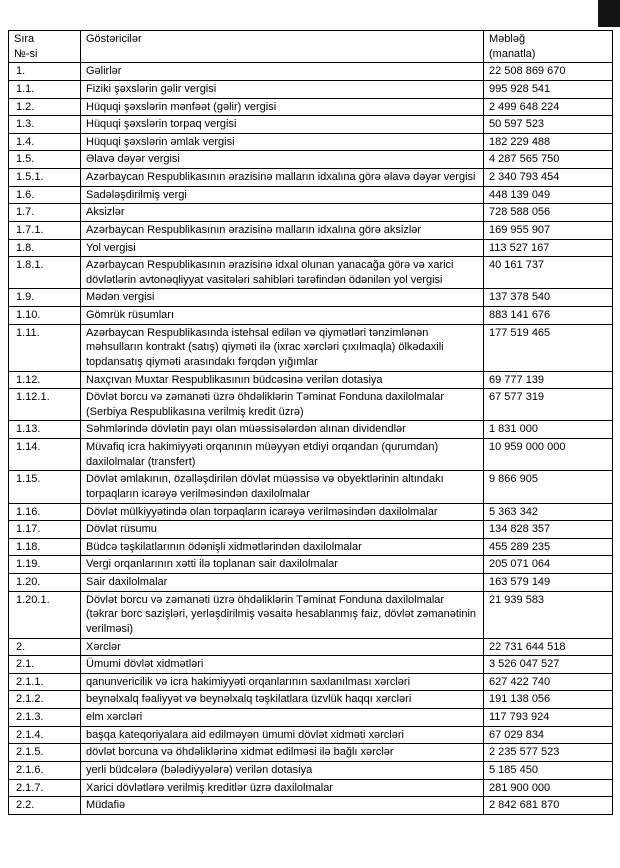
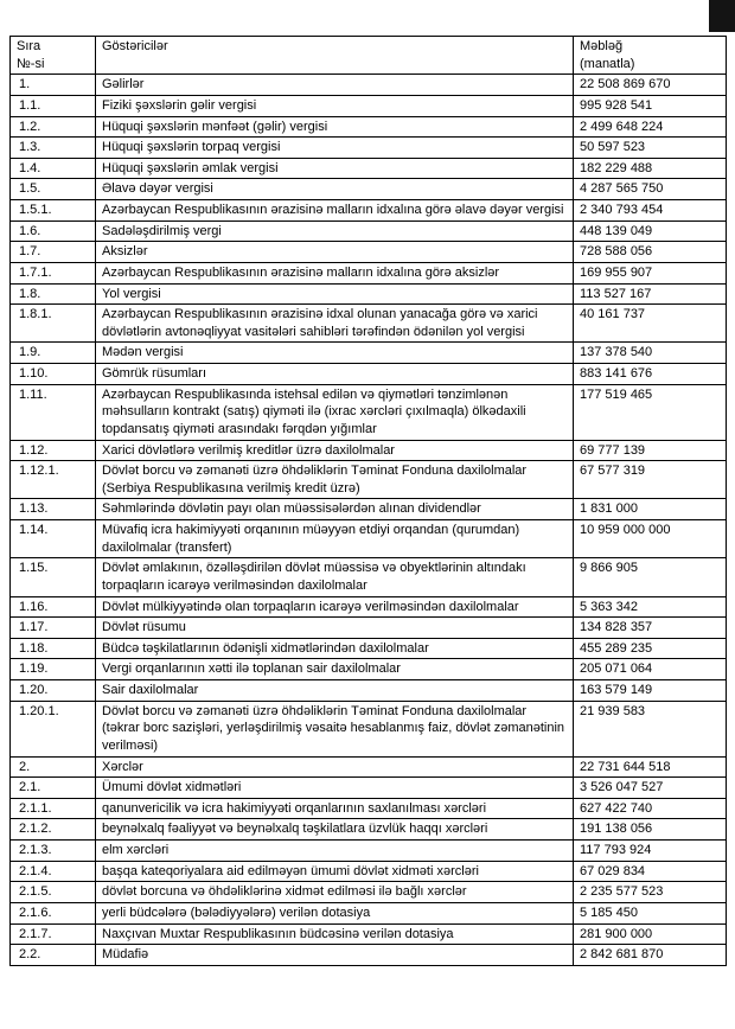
  Sıra №-si	Göstəricilər	Məbləğ (manatla)
  1.	Gəlirlər	22 508 869 670
  1.1.	Fiziki şəxslərin gəlir vergisi	995 928 541
  1.2.	Hüquqi şəxslərin mənfəət (gəlir) vergisi	2 499 648 224
  1.3.	Hüquqi şəxslərin torpaq vergisi	50 597 523
  1.4.	Hüquqi şəxslərin əmlak vergisi	182 229 488
  1.5.	Əlavə dəyər vergisi	4 287 565 750
  1.5.1.	Azərbaycan Respublikasının ərazisinə malların idxalına görə əlavə dəyər vergisi	2 340 793 454
  1.6.	Sadələşdirilmiş vergi	448 139 049
  1.7.	Aksizlər	728 588 056
  1.7.1.	Azərbaycan Respublikasının ərazisinə malların idxalına görə aksizlər	169 955 907
  1.8.	Yol vergisi	113 527 167
  1.8.1.	Azərbaycan Respublikasının ərazisinə idxal olunan yanacağa görə və xarici dövlətlərin avtonəqliyyat vasitələri sahibləri tərəfindən ödənilən yol vergisi	40 161 737
  1.9.	Mədən vergisi	137 378 540
  1.10.	Gömrük rüsumları	883 141 676
  1.11.	Azərbaycan Respublikasında istehsal edilən və qiymətləri tənzimlənən məhsulların kontrakt (satış) qiyməti ilə (ixrac xərcləri çıxılmaqla) ölkədaxili topdansatış qiyməti arasındakı fərqdən yığımlar	177 519 465
- 1.12.	Naxçıvan Muxtar Respublikasının büdcəsinə verilən dotasiya	69 777 139
+ 1.12.	Xarici dövlətlərə verilmiş kreditlər üzrə daxilolmalar	69 777 139
  1.12.1.	Dövlət borcu və zəmanəti üzrə öhdəliklərin Təminat Fonduna daxilolmalar (Serbiya Respublikasına verilmiş kredit üzrə)	67 577 319
  1.13.	Səhmlərində dövlətin payı olan müəssisələrdən alınan dividendlər	1 831 000
  1.14.	Müvafiq icra hakimiyyəti orqanının müəyyən etdiyi orqandan (qurumdan) daxilolmalar (transfert)	10 959 000 000
  1.15.	Dövlət əmlakının, özəlləşdirilən dövlət müəssisə və obyektlərinin altındakı torpaqların icarəyə verilməsindən daxilolmalar	9 866 905
  1.16.	Dövlət mülkiyyətində olan torpaqların icarəyə verilməsindən daxilolmalar	5 363 342
  1.17.	Dövlət rüsumu	134 828 357
  1.18.	Büdcə təşkilatlarının ödənişli xidmətlərindən daxilolmalar	455 289 235
  1.19.	Vergi orqanlarının xətti ilə toplanan sair daxilolmalar	205 071 064
  1.20.	Sair daxilolmalar	163 579 149
  1.20.1.	Dövlət borcu və zəmanəti üzrə öhdəliklərin Təminat Fonduna daxilolmalar (təkrar borc sazişləri, yerləşdirilmiş vəsaitə hesablanmış faiz, dövlət zəmanətinin verilməsi)	21 939 583
  2.	Xərclər	22 731 644 518
  2.1.	Ümumi dövlət xidmətləri	3 526 047 527
  2.1.1.	qanunvericilik və icra hakimiyyəti orqanlarının saxlanılması xərcləri	627 422 740
  2.1.2.	beynəlxalq fəaliyyət və beynəlxalq təşkilatlara üzvlük haqqı xərcləri	191 138 056
  2.1.3.	elm xərcləri	117 793 924
  2.1.4.	başqa kateqoriyalara aid edilməyən ümumi dövlət xidməti xərcləri	67 029 834
  2.1.5.	dövlət borcuna və öhdəliklərinə xidmət edilməsi ilə bağlı xərclər	2 235 577 523
  2.1.6.	yerli büdcələrə (bələdiyyələrə) verilən dotasiya	5 185 450
- 2.1.7.	Xarici dövlətlərə verilmiş kreditlər üzrə daxilolmalar	281 900 000
+ 2.1.7.	Naxçıvan Muxtar Respublikasının büdcəsinə verilən dotasiya	281 900 000
  2.2.	Müdafiə	2 842 681 870
